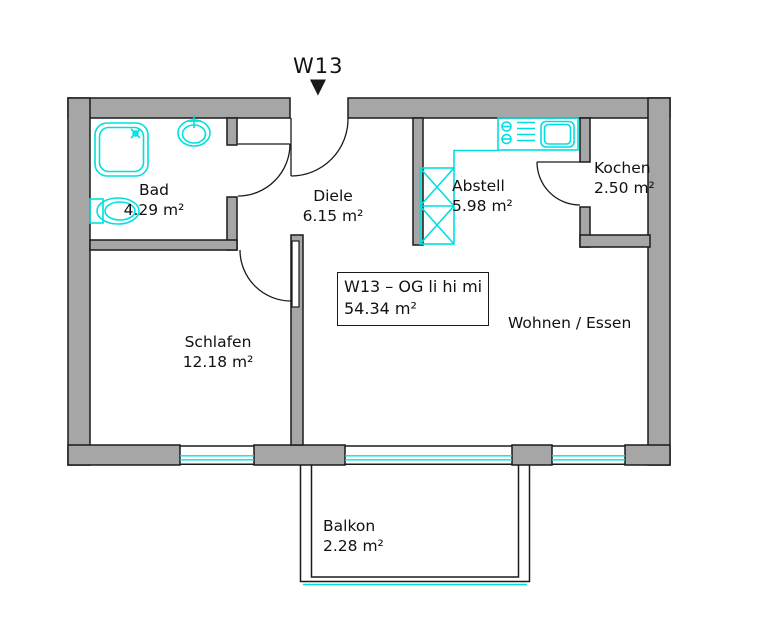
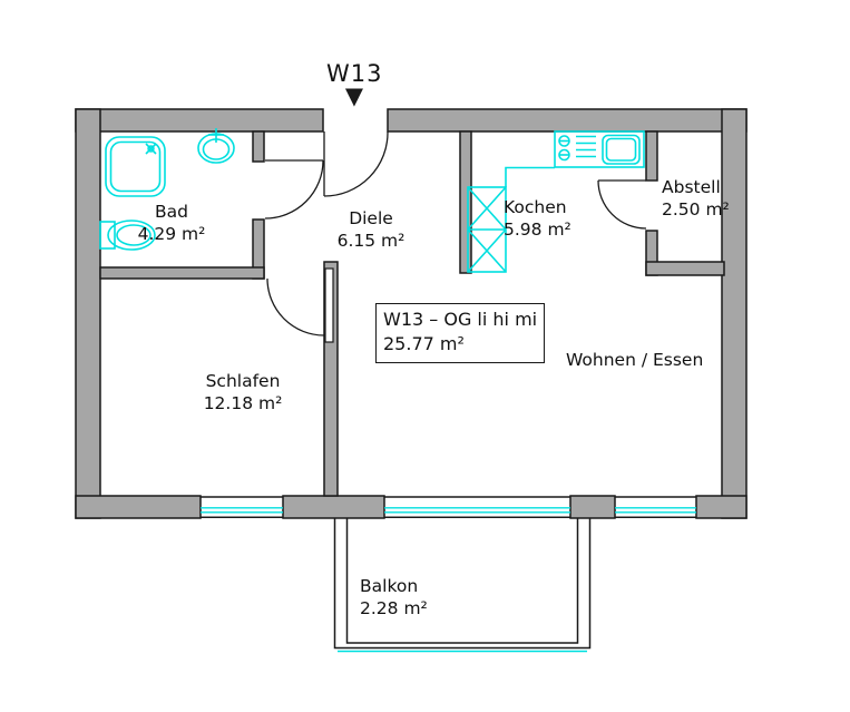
  W13
  ▼
  W13 – OG li hi mi
- 54.34 m²
+ 25.77 m²
  Bad
  4.29 m²
  Diele
  6.15 m²
- Abstell
+ Kochen
  5.98 m²
- Kochen
+ Abstell
  2.50 m²
  Schlafen
  12.18 m²
  Wohnen / Essen
  Balkon
  2.28 m²
